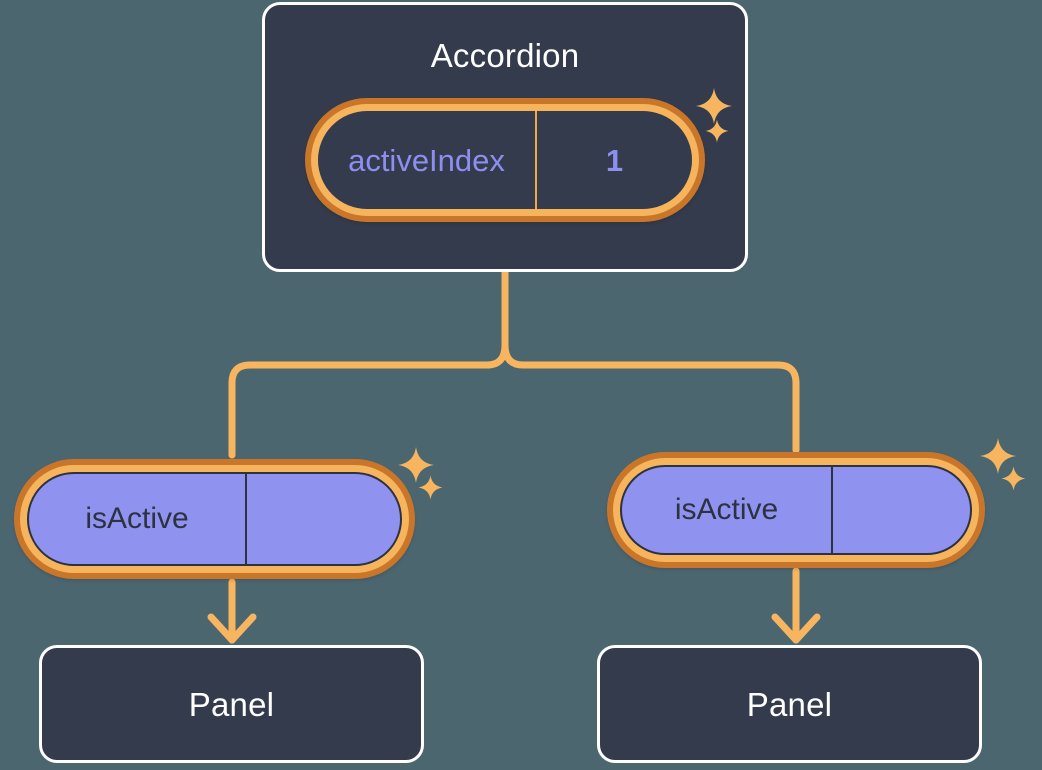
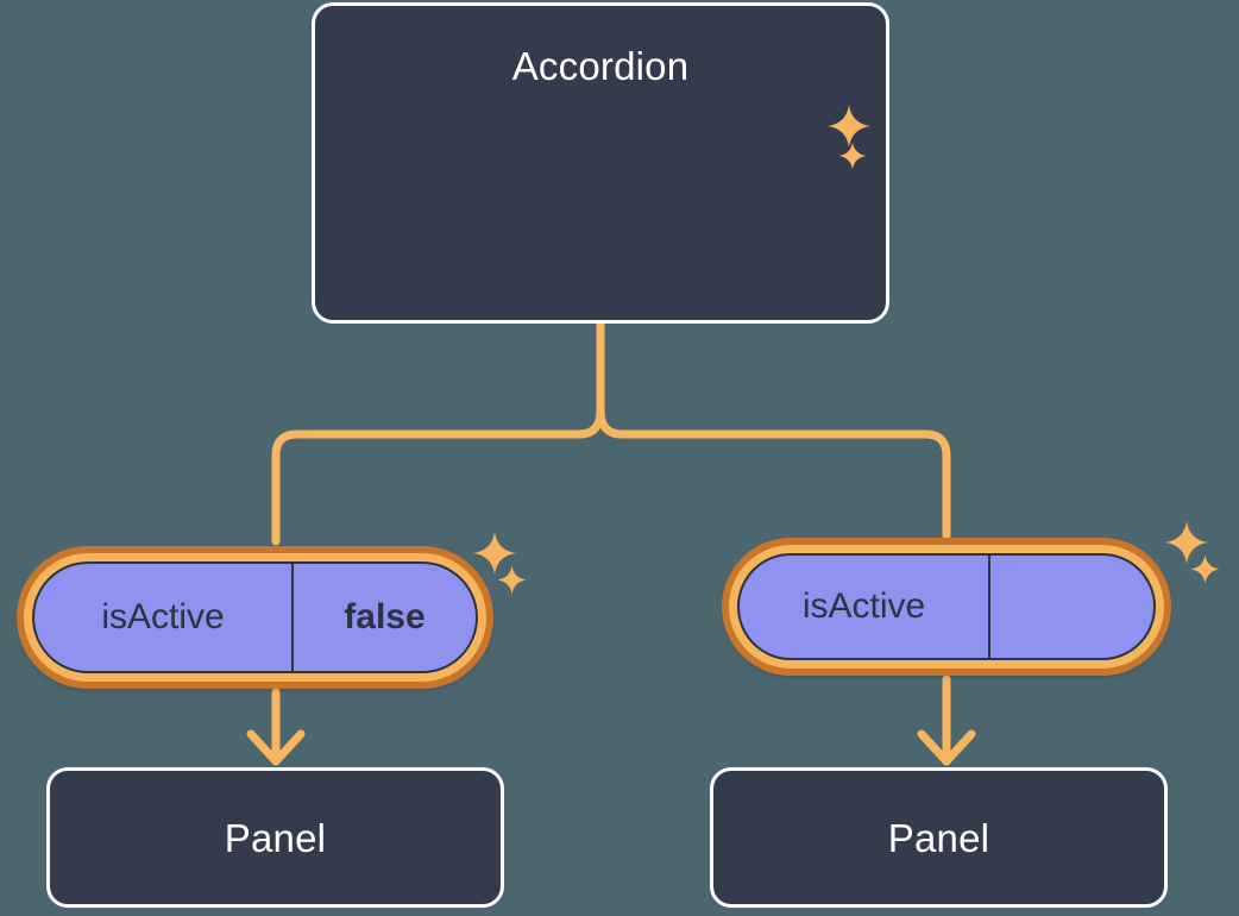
  Accordion
- activeIndex
- 1
  isActive
+ false
  Panel
  isActive
  Panel
